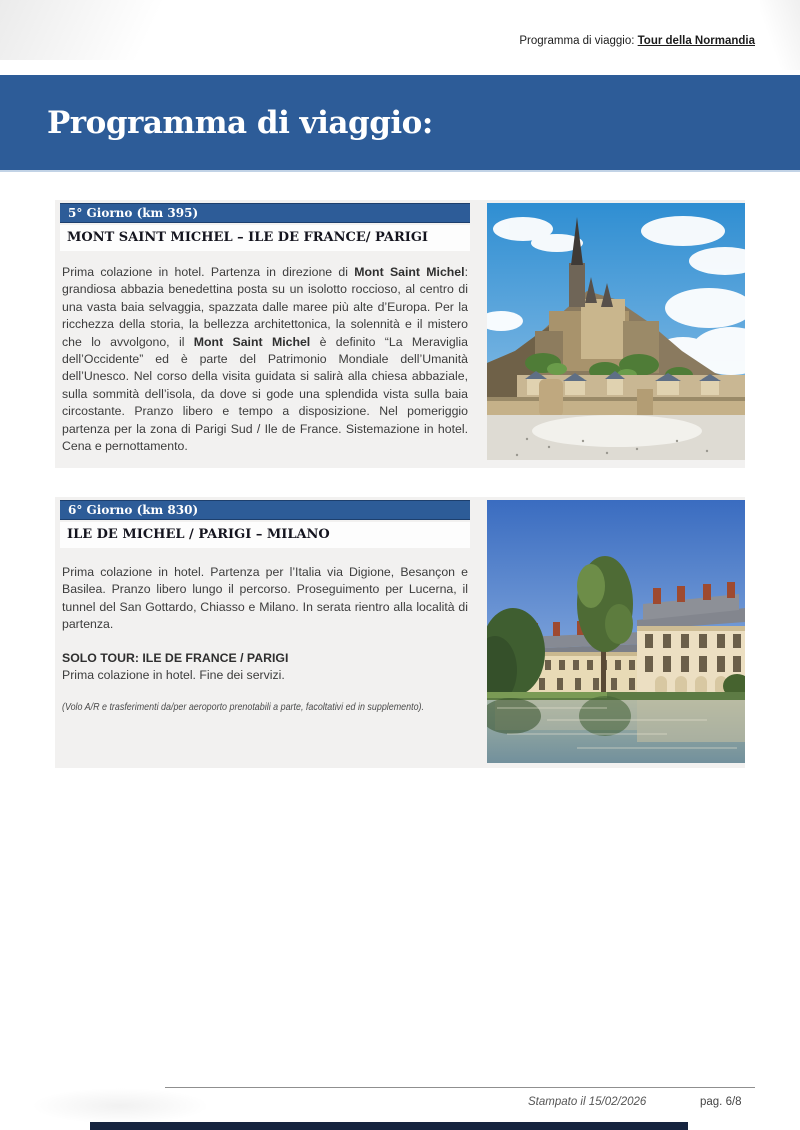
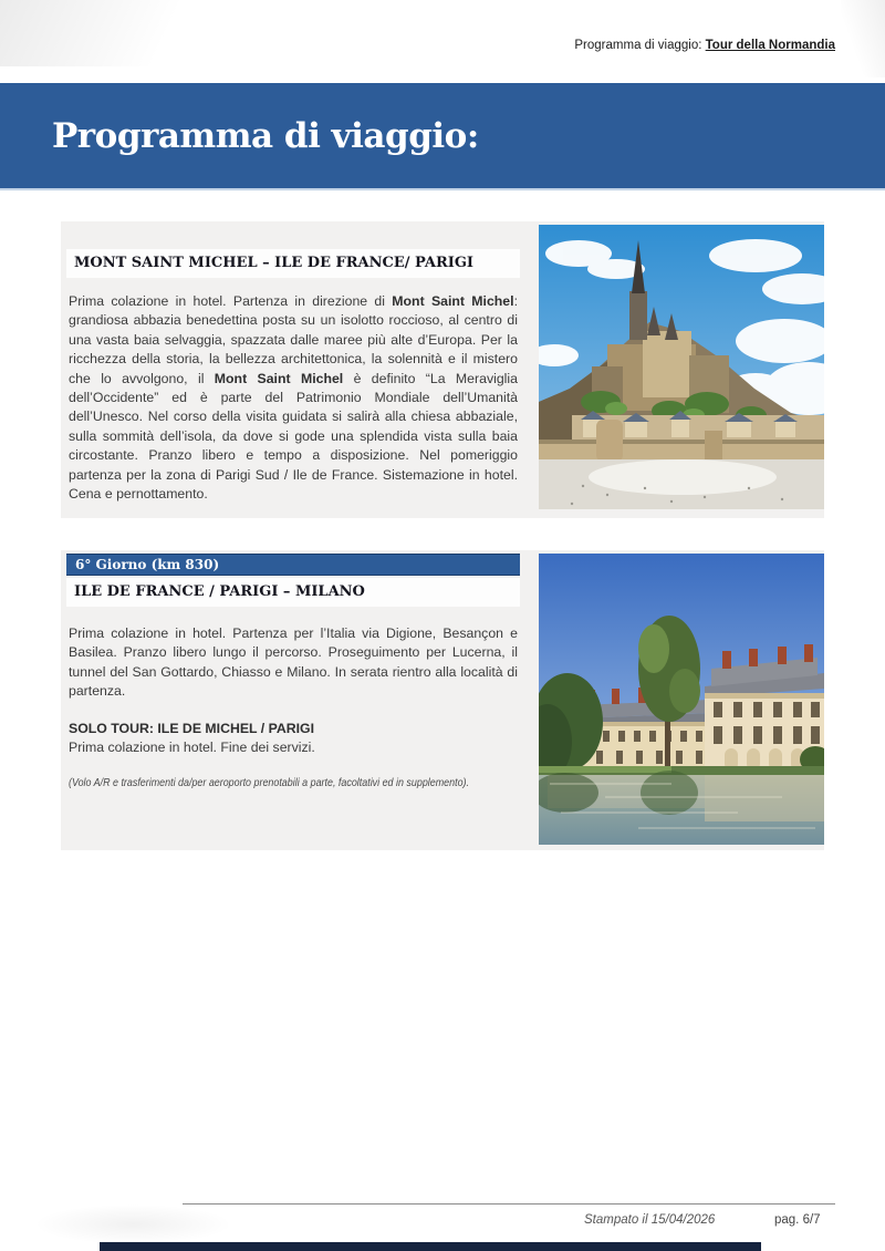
  Programma di viaggio: Tour della Normandia
  Programma di viaggio:
- 5° Giorno (km 395)
  MONT SAINT MICHEL – ILE DE FRANCE/ PARIGI
  Prima colazione in hotel. Partenza in direzione di Mont Saint Michel: grandiosa abbazia benedettina posta su un isolotto roccioso, al centro di una vasta baia selvaggia, spazzata dalle maree più alte d’Europa. Per la ricchezza della storia, la bellezza architettonica, la solennità e il mistero che lo avvolgono, il Mont Saint Michel è definito “La Meraviglia dell’Occidente” ed è parte del Patrimonio Mondiale dell’Umanità dell’Unesco. Nel corso della visita guidata si salirà alla chiesa abbaziale, sulla sommità dell’isola, da dove si gode una splendida vista sulla baia circostante. Pranzo libero e tempo a disposizione. Nel pomeriggio partenza per la zona di Parigi Sud / Ile de France. Sistemazione in hotel. Cena e pernottamento.
  6° Giorno (km 830)
- ILE DE MICHEL / PARIGI – MILANO
+ ILE DE FRANCE / PARIGI – MILANO
  Prima colazione in hotel. Partenza per l’Italia via Digione, Besançon e Basilea. Pranzo libero lungo il percorso. Proseguimento per Lucerna, il tunnel del San Gottardo, Chiasso e Milano. In serata rientro alla località di partenza.
- SOLO TOUR: ILE DE FRANCE / PARIGI
+ SOLO TOUR: ILE DE MICHEL / PARIGI
  Prima colazione in hotel. Fine dei servizi.
  (Volo A/R e trasferimenti da/per aeroporto prenotabili a parte, facoltativi ed in supplemento).
- Stampato il 15/02/2026
+ Stampato il 15/04/2026
- pag. 6/8
+ pag. 6/7
